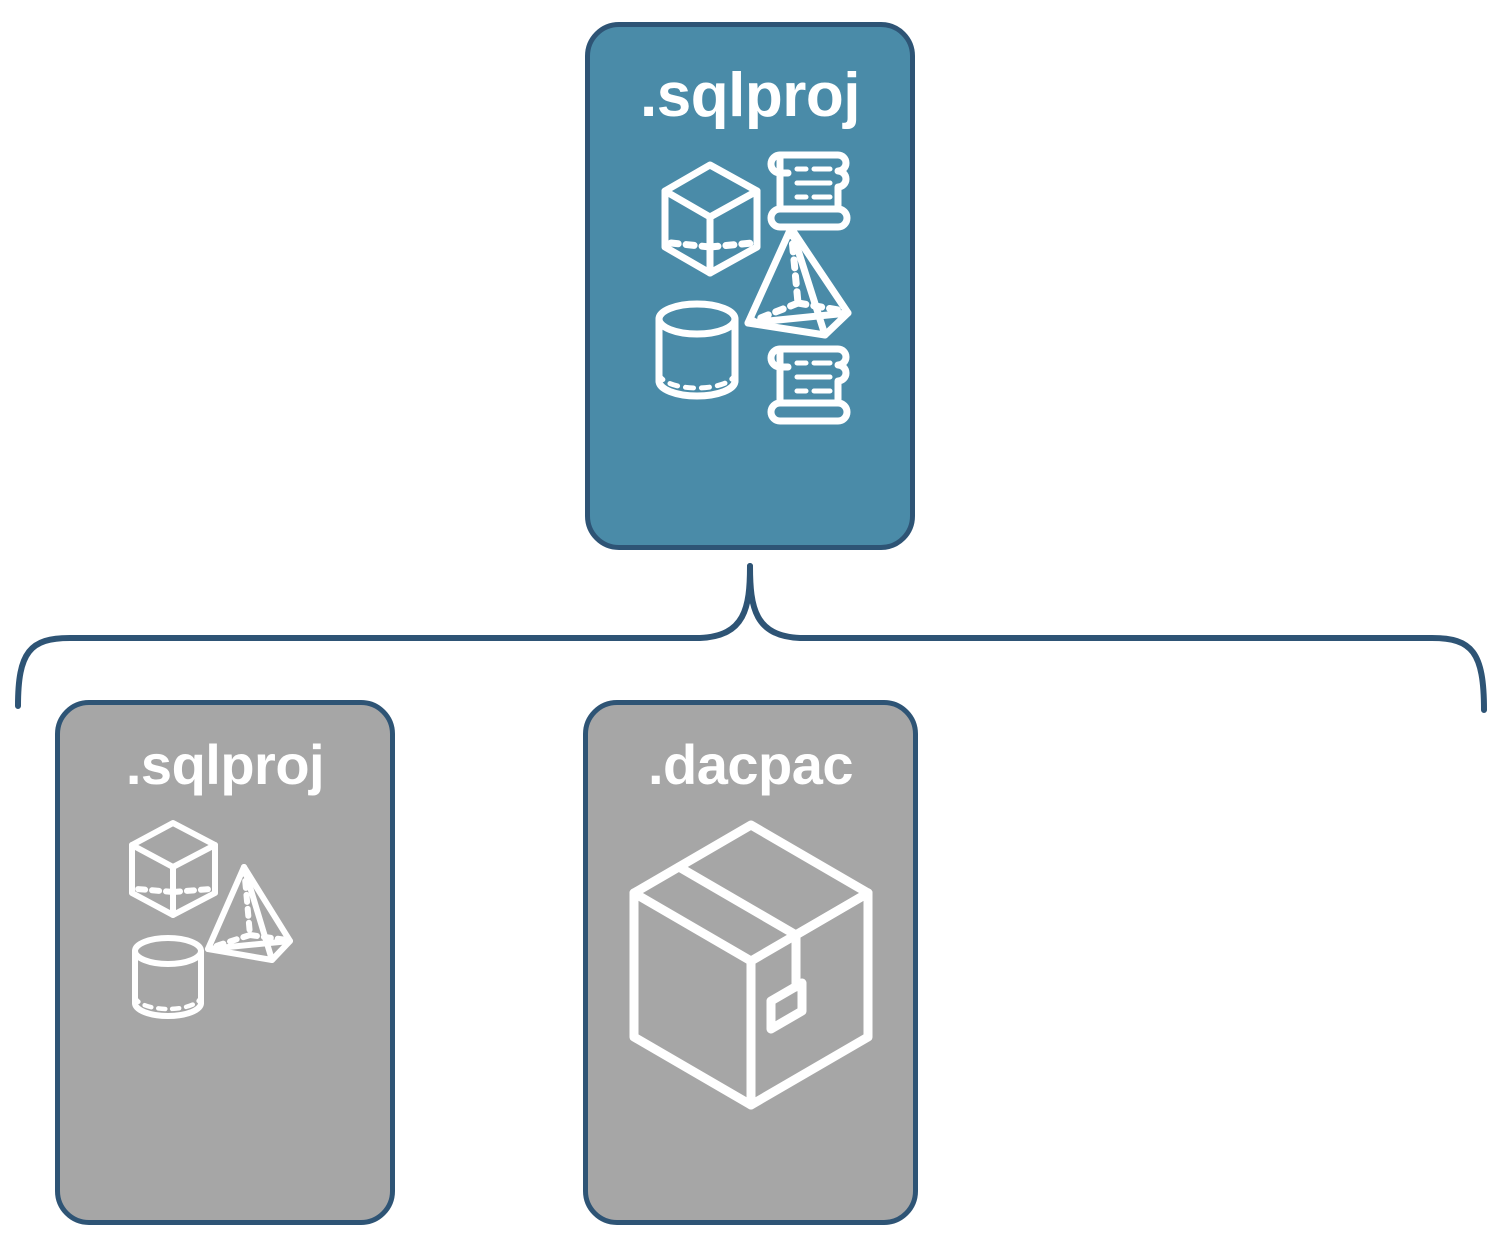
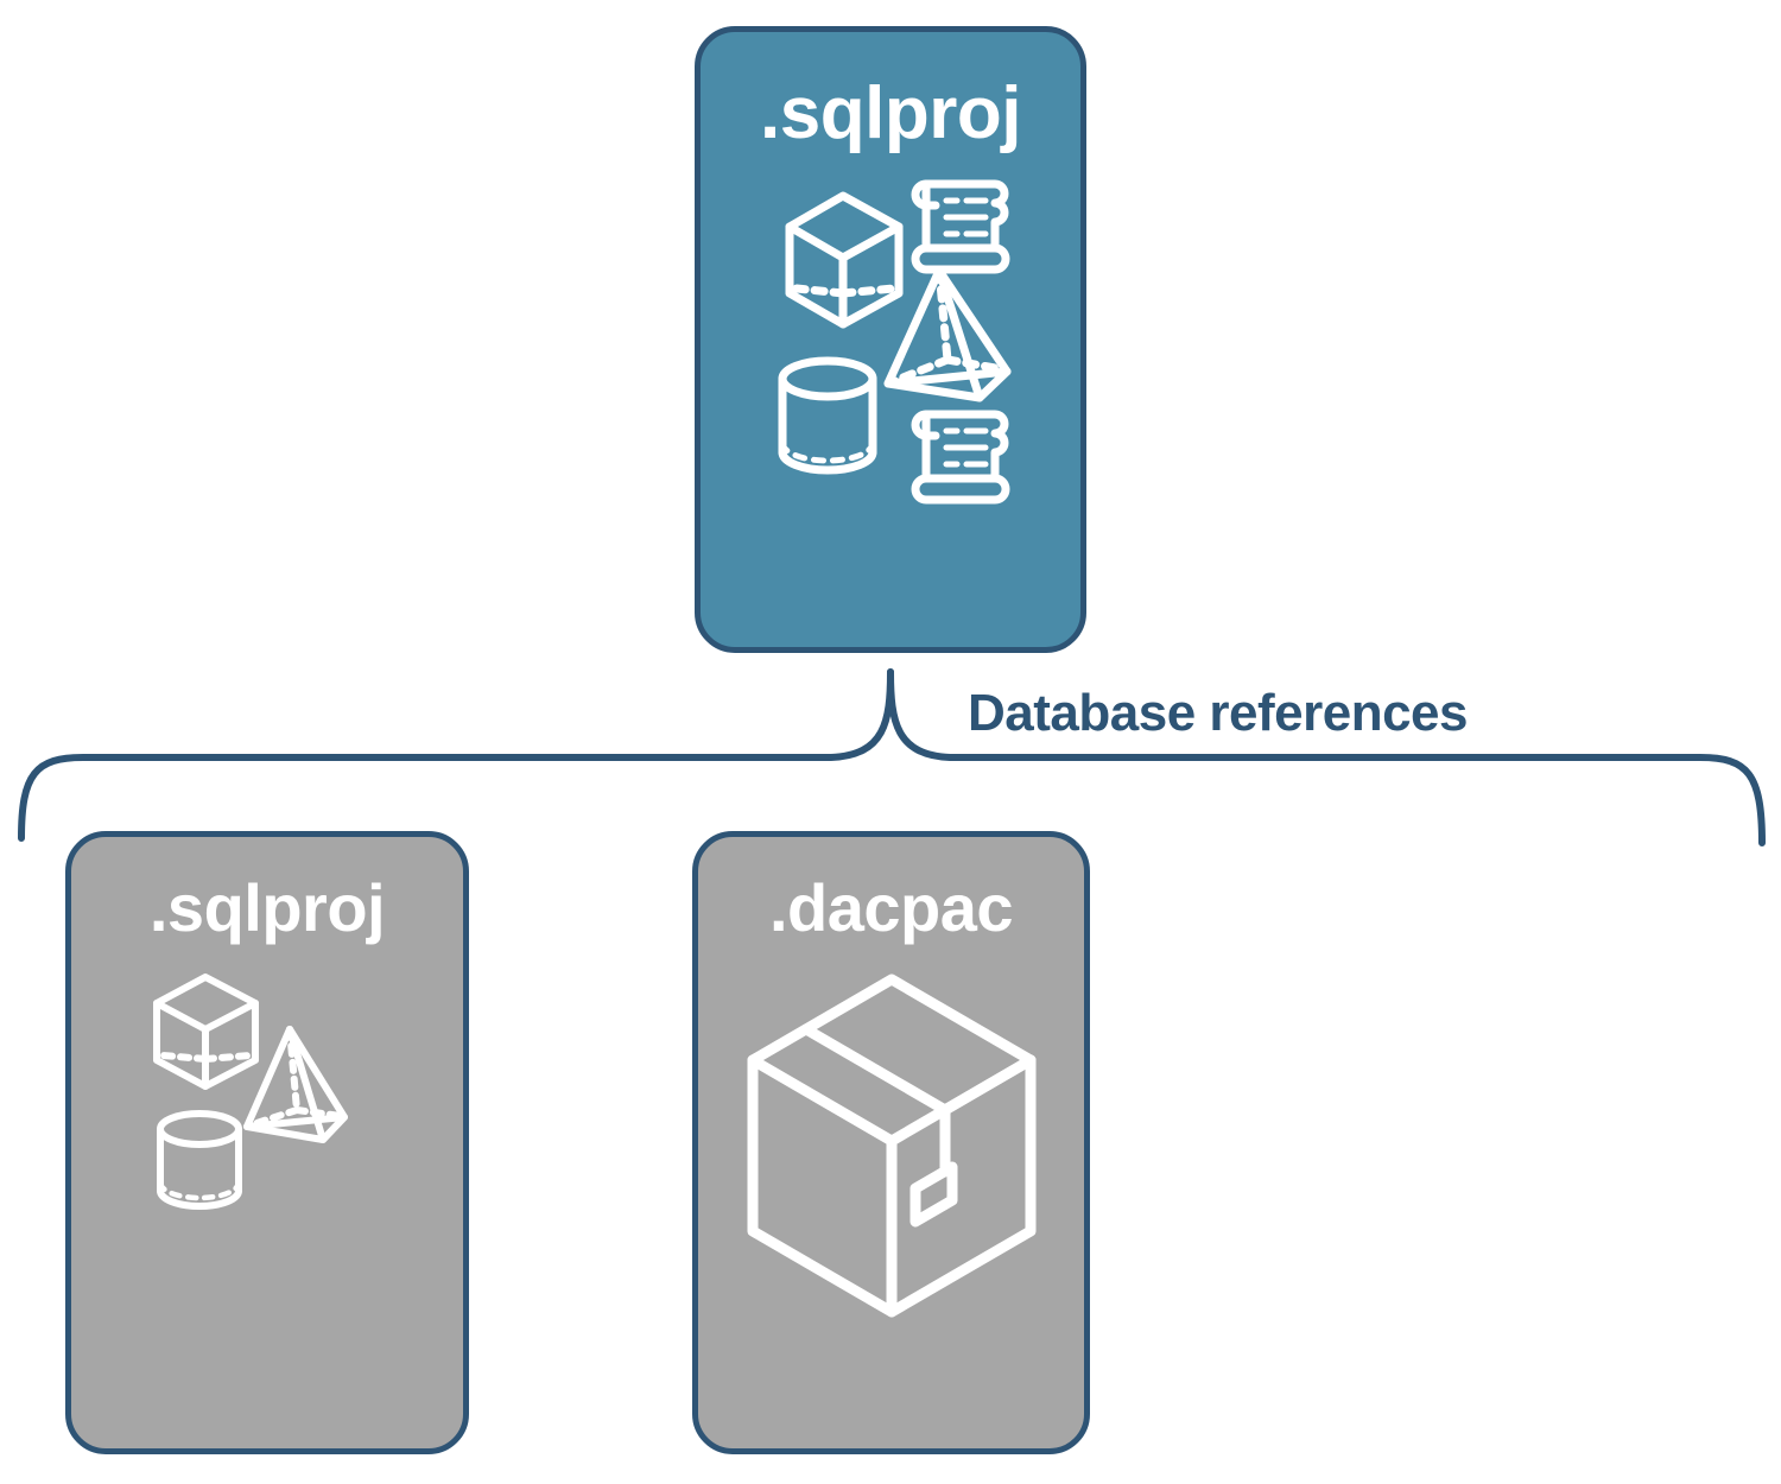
  .sqlproj
+ Database references
  .sqlproj
  .dacpac
